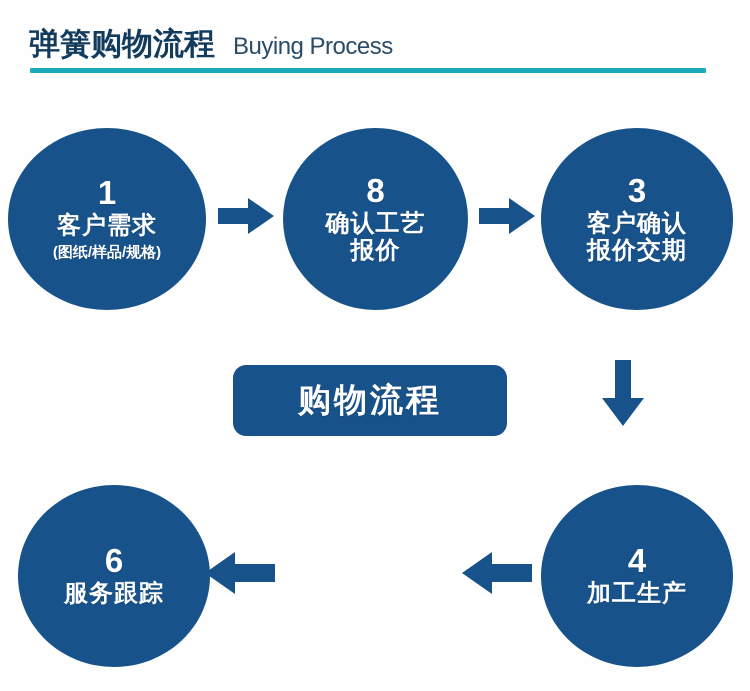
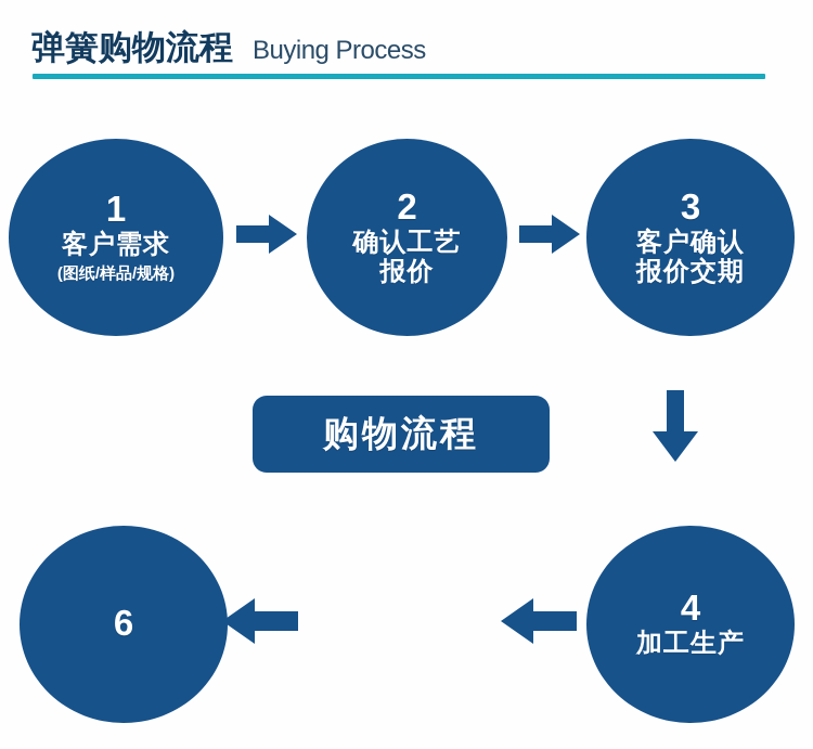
  弹簧购物流程
  Buying Process
  1
  客户需求
  (图纸/样品/规格)
- 8
+ 2
  确认工艺
  报价
  3
  客户确认
  报价交期
  购物流程
  4
  加工生产
  6
- 服务跟踪
